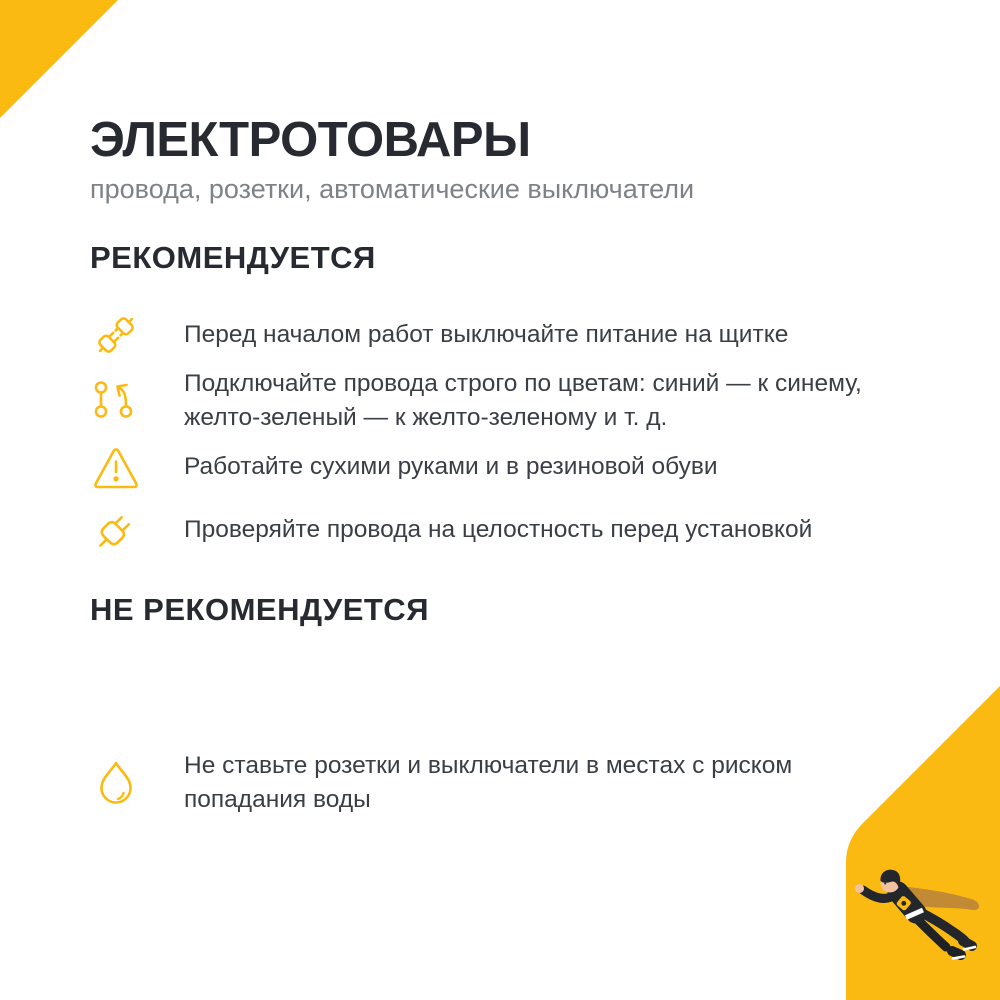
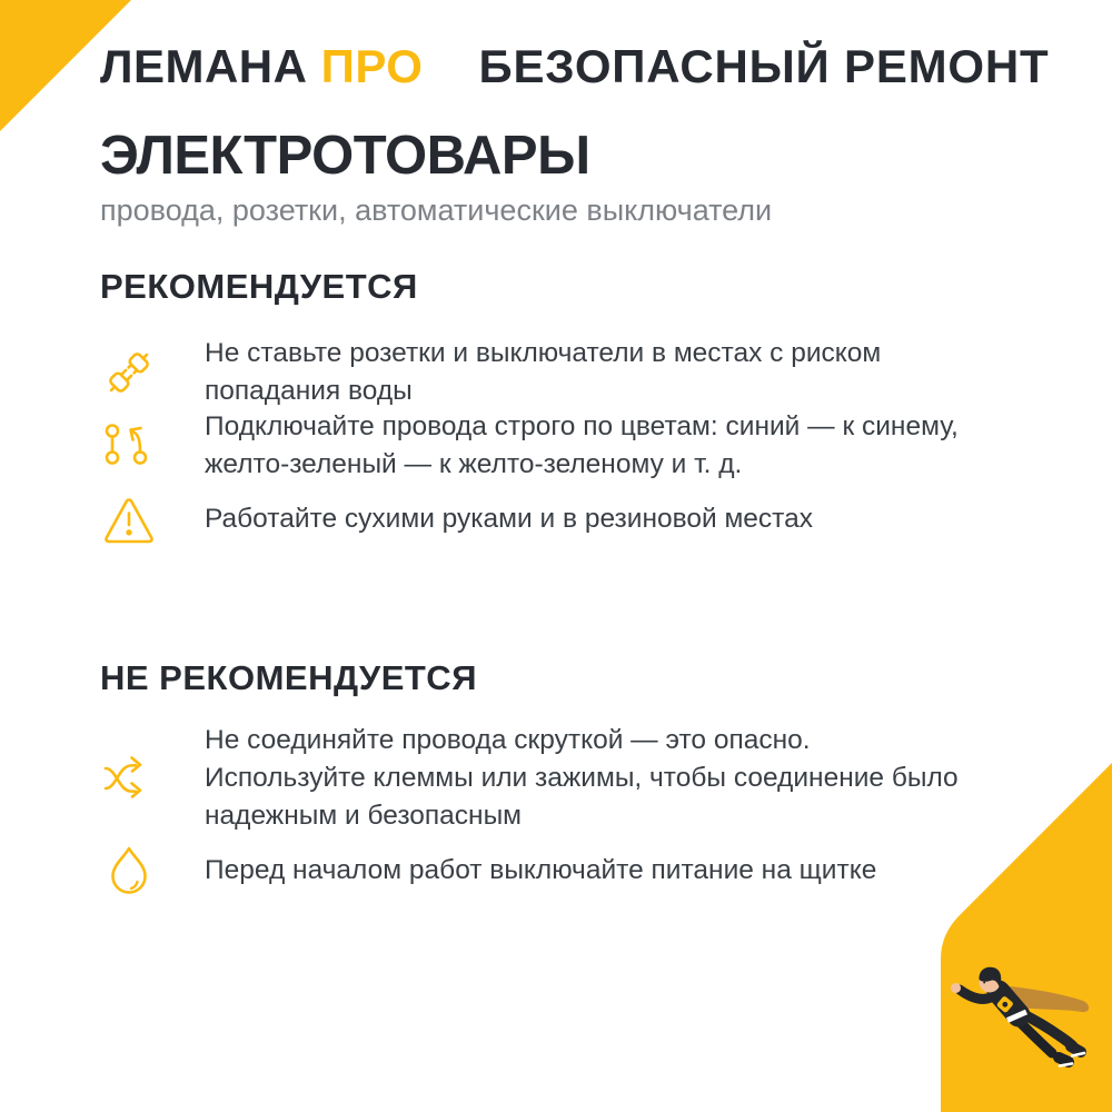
+ ЛЕМАНА ПРО
+ БЕЗОПАСНЫЙ РЕМОНТ
  ЭЛЕКТРОТОВАРЫ
  провода, розетки, автоматические выключатели
  РЕКОМЕНДУЕТСЯ
- Перед началом работ выключайте питание на щитке
+ Не ставьте розетки и выключатели в местах с риском попадания воды
  Подключайте провода строго по цветам: синий — к синему, желто-зеленый — к желто-зеленому и т. д.
- Работайте сухими руками и в резиновой обуви
+ Работайте сухими руками и в резиновой местах
- Проверяйте провода на целостность перед установкой
  НЕ РЕКОМЕНДУЕТСЯ
+ Не соединяйте провода скруткой — это опасно.
+ Используйте клеммы или зажимы, чтобы соединение было надежным и безопасным
- Не ставьте розетки и выключатели в местах с риском попадания воды
+ Перед началом работ выключайте питание на щитке
